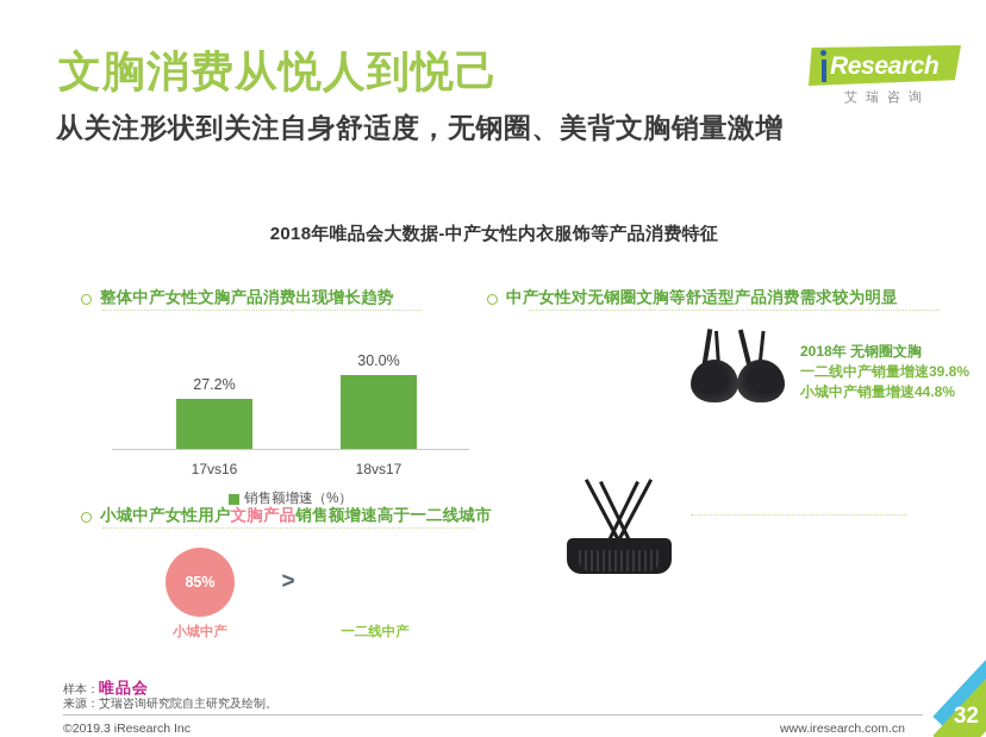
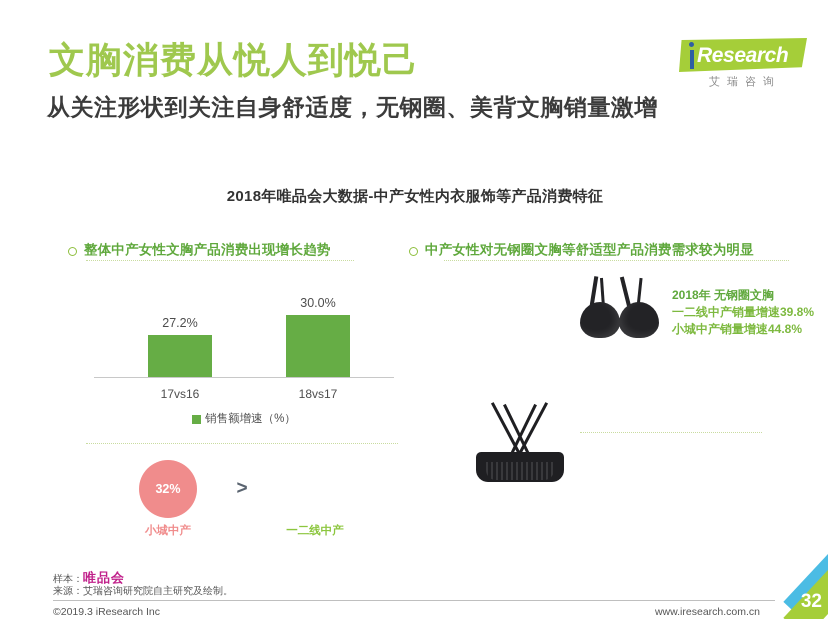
  文胸消费从悦人到悦己
  从关注形状到关注自身舒适度，无钢圈、美背文胸销量激增
  Research
  艾瑞咨询
  2018年唯品会大数据-中产女性内衣服饰等产品消费特征
  整体中产女性文胸产品消费出现增长趋势
  27.2%
  17vs16
  30.0%
  18vs17
  销售额增速（%）
- 小城中产女性用户文胸产品销售额增速高于一二线城市
- 85%
+ 32%
  小城中产
  >
  一二线中产
  中产女性对无钢圈文胸等舒适型产品消费需求较为明显
  2018年 无钢圈文胸
  一二线中产销量增速39.8%
  小城中产销量增速44.8%
  样本：唯品会
  来源：艾瑞咨询研究院自主研究及绘制。
  ©2019.3 iResearch Inc
  www.iresearch.com.cn
  32
